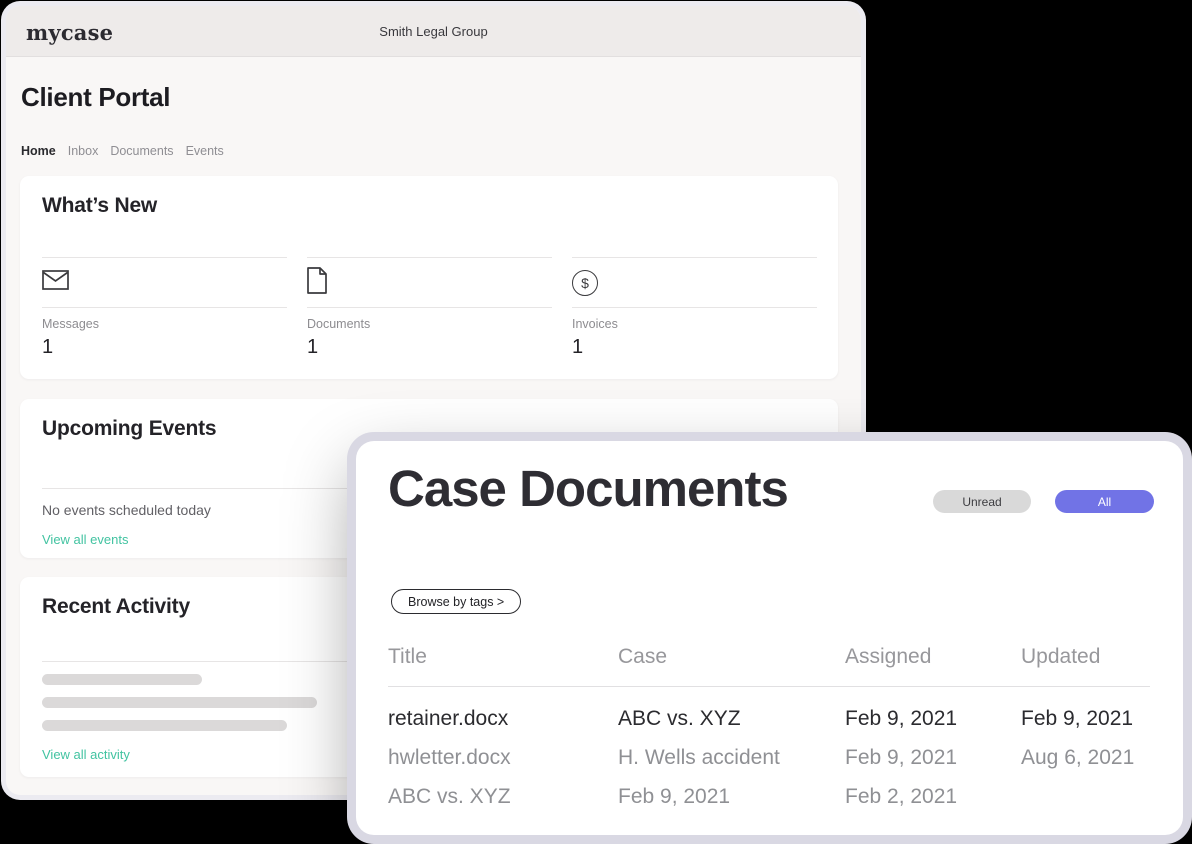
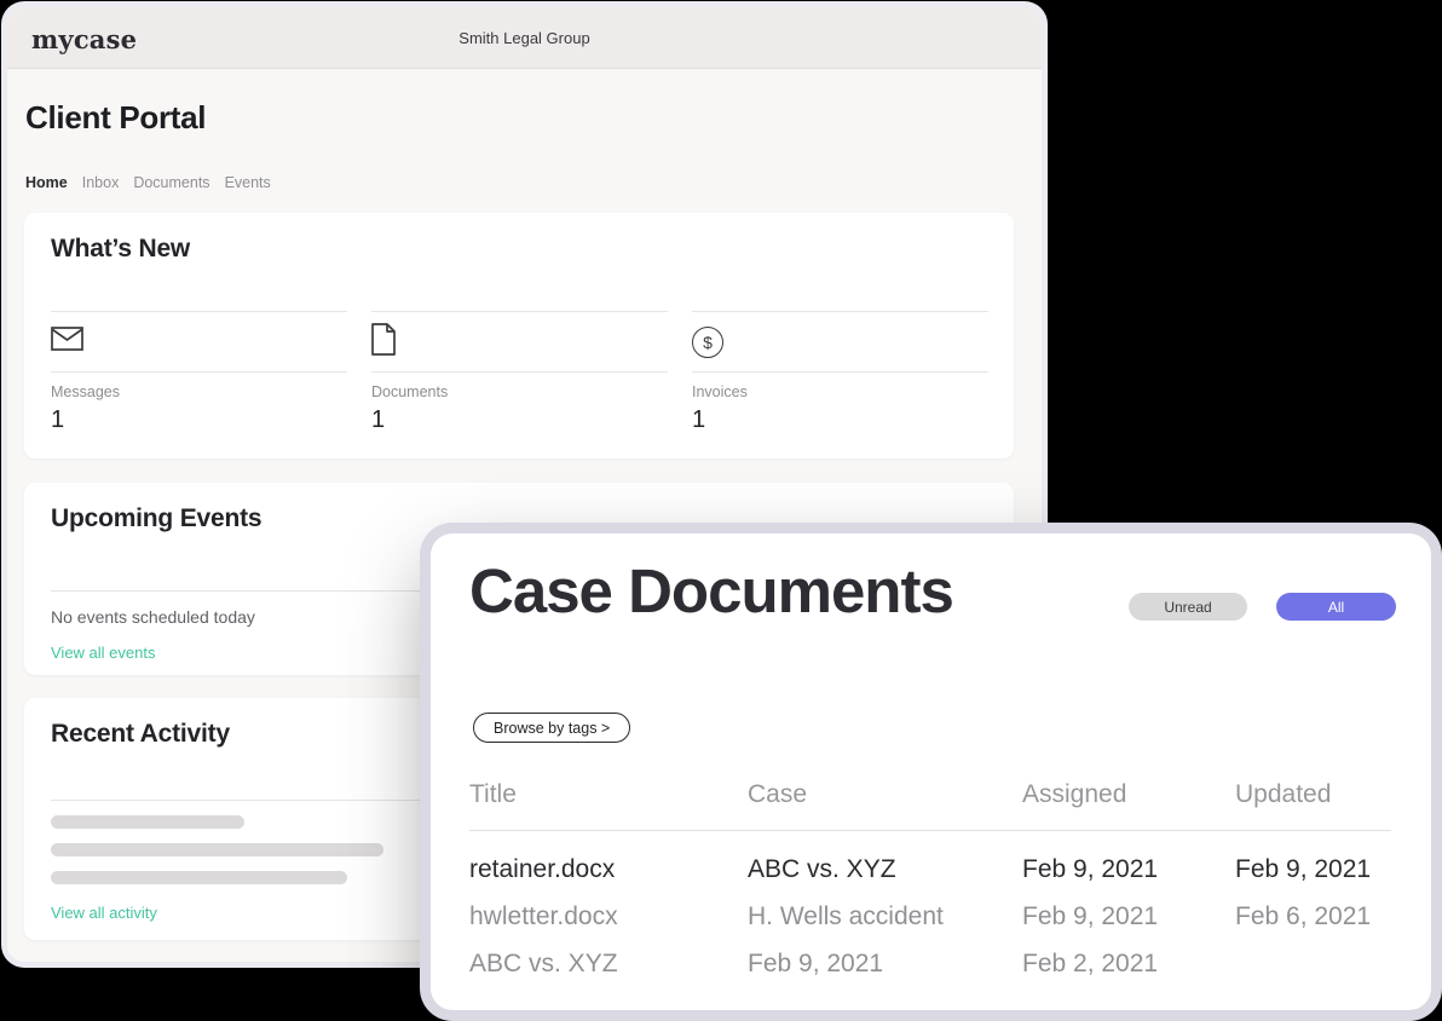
  mycase
  Smith Legal Group
  Client Portal
  Home
  Inbox
  Documents
  Events
  What’s New
  Messages
  1
  Documents
  1
  $
  Invoices
  1
  Upcoming Events
  No events scheduled today
  View all events
  Recent Activity
  View all activity
  Case Documents
  Unread
  All
  Browse by tags >
  Title
  Case
  Assigned
  Updated
  retainer.docx
  ABC vs. XYZ
  Feb 9, 2021
  Feb 9, 2021
  hwletter.docx
  H. Wells accident
  Feb 9, 2021
- Aug 6, 2021
+ Feb 6, 2021
  ABC vs. XYZ
  Feb 9, 2021
  Feb 2, 2021
